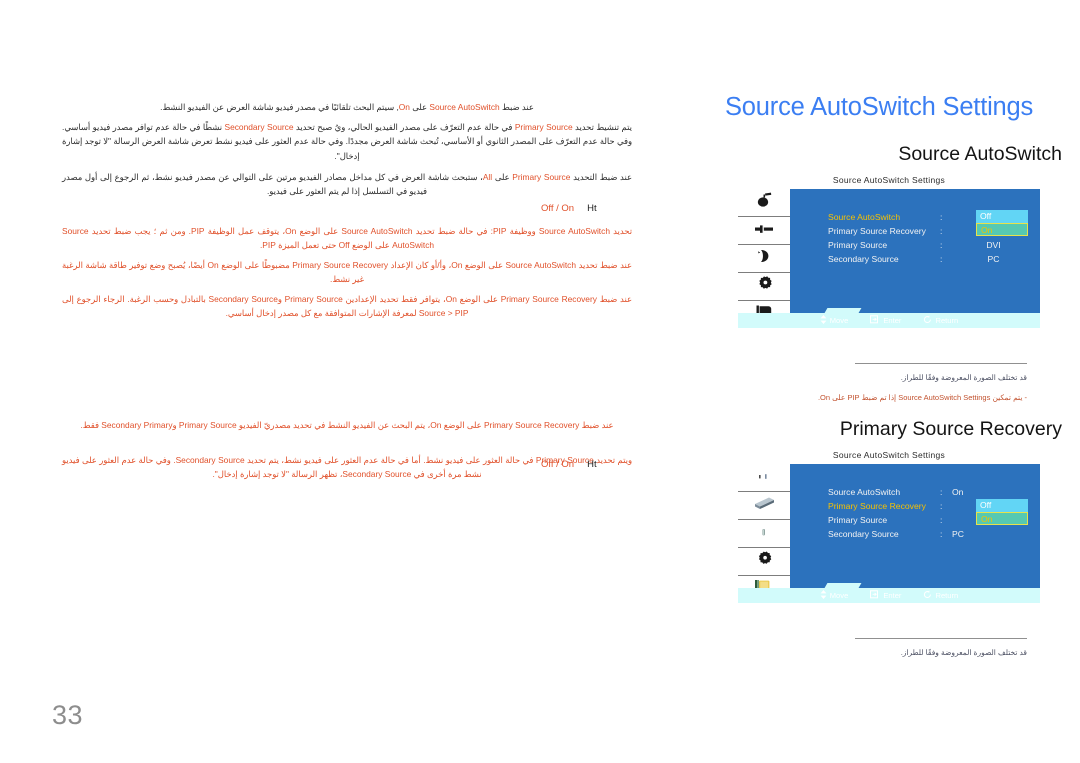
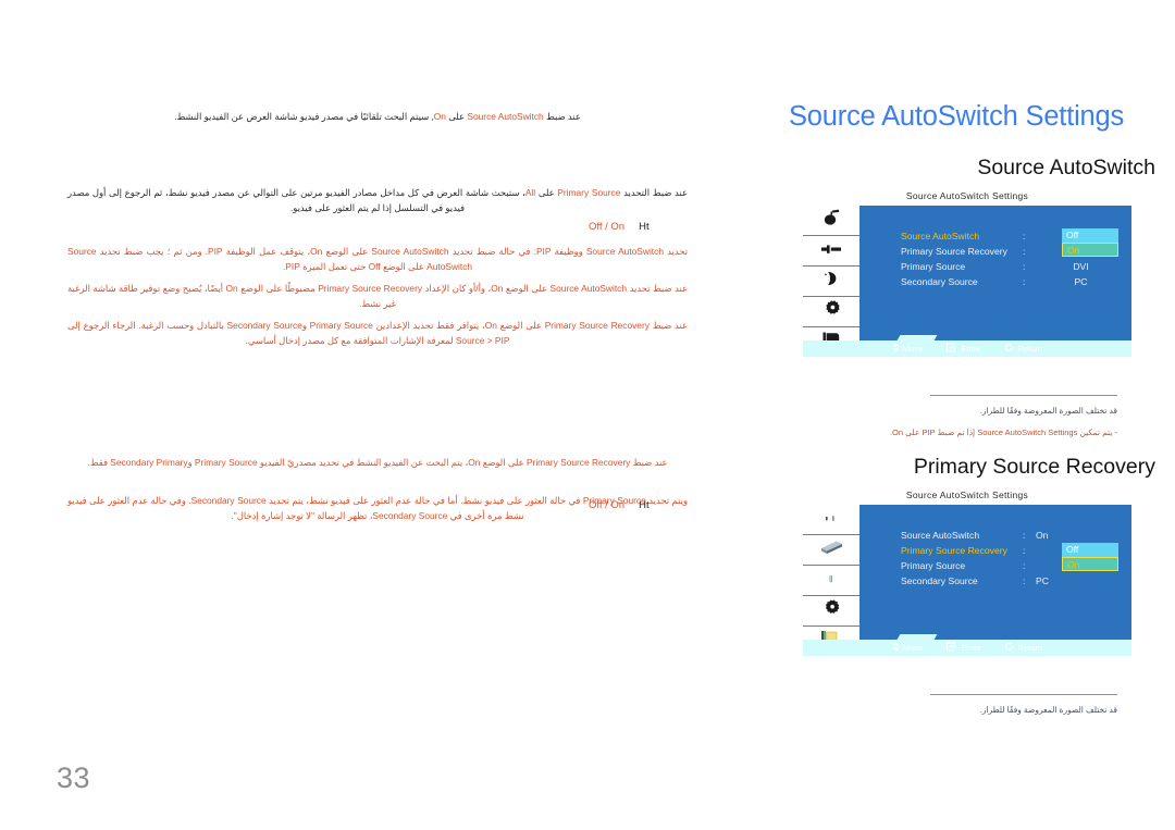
  عند ضبط Source AutoSwitch على On, سيتم البحث تلقائيًا في مصدر فيديو شاشة العرض عن الفيديو النشط.
- يتم تنشيط تحديد Primary Source في حالة عدم التعرّف على مصدر الفيديو الحالي، ويُ صبح تحديد Secondary Source نشطًا في حالة عدم توافر مصدر فيديو أساسي. وفي حالة عدم التعرّف على المصدر الثانوي أو الأساسي، تُبحث شاشة العرض مجددًا. وفي حالة عدم العثور على فيديو نشط تعرض شاشة العرض الرسالة "لا توجد إشارة إدخال".
  عند ضبط التحديد Primary Source على All، ستبحث شاشة العرض في كل مداخل مصادر الفيديو مرتين على التوالي عن مصدر فيديو نشط، ثم الرجوع إلى أول مصدر فيديو في التسلسل إذا لم يتم العثور على فيديو.
  Off / On Ht
  تحديد Source AutoSwitch ووظيفة PIP: في حالة ضبط تحديد Source AutoSwitch على الوضع On، يتوقف عمل الوظيفة PIP. ومن ثم ؛ يجب ضبط تحديد Source AutoSwitch على الوضع Off حتى تعمل الميزة PIP.
  عند ضبط تحديد Source AutoSwitch على الوضع On، وأ/أو كان الإعداد Primary Source Recovery مضبوطًا على الوضع On أيضًا، يُصبح وضع توفير طاقة شاشة الرغبة غير نشط.
  عند ضبط Primary Source Recovery على الوضع On، يتوافر فقط تحديد الإعدادين Primary Source وSecondary Source بالتبادل وحسب الرغبة. الرجاء الرجوع إلى Source > PIP لمعرفة الإشارات المتوافقة مع كل مصدر إدخال أساسي.
  عند ضبط Primary Source Recovery على الوضع On، يتم البحث عن الفيديو النشط في تحديد مصدريّ الفيديو Primary Source وSecondary Primary فقط.
  ويتم تحديد Primary Source في حالة العثور على فيديو نشط. أما في حالة عدم العثور على فيديو نشط، يتم تحديد Secondary Source. وفي حالة عدم العثور على فيديو نشط مرة أخرى في Secondary Source، تظهر الرسالة "لا توجد إشارة إدخال".
  Off / On Ht
  33
  Source AutoSwitch Settings
  Source AutoSwitch
  Primary Source Recovery
  Source AutoSwitch Settings
  Source AutoSwitch
  :
  Primary Source Recovery
  :
  Primary Source
  :
  DVI
  Secondary Source
  :
  PC
  Off
  On
  Move
  Enter
  Return
  قد تختلف الصورة المعروضة وفقًا للطراز.
  - يتم تمكين Source AutoSwitch Settings إذا تم ضبط PIP على On.
  Source AutoSwitch Settings
  Source AutoSwitch
  :
  On
  Primary Source Recovery
  :
  Primary Source
  :
  Secondary Source
  :
  PC
  Off
  On
  Move
  Enter
  Return
  قد تختلف الصورة المعروضة وفقًا للطراز.
